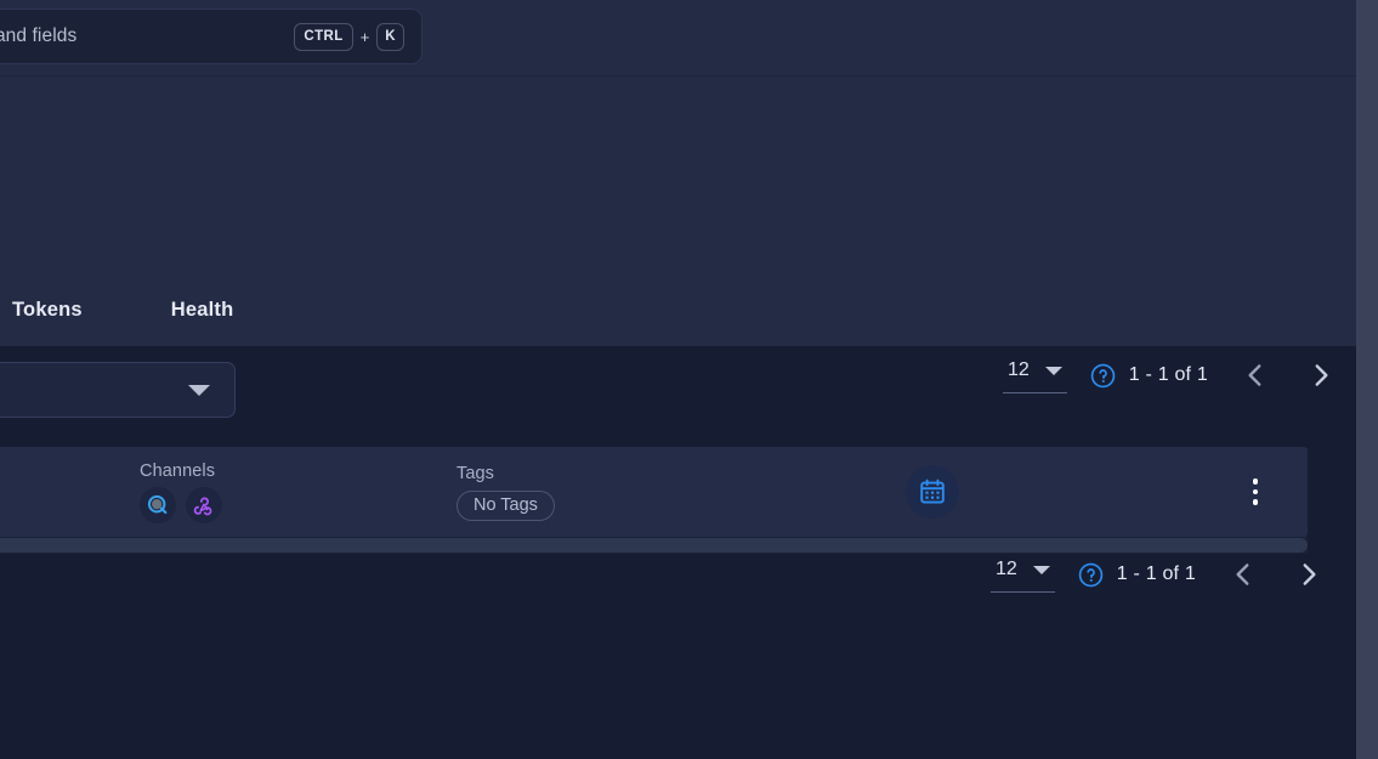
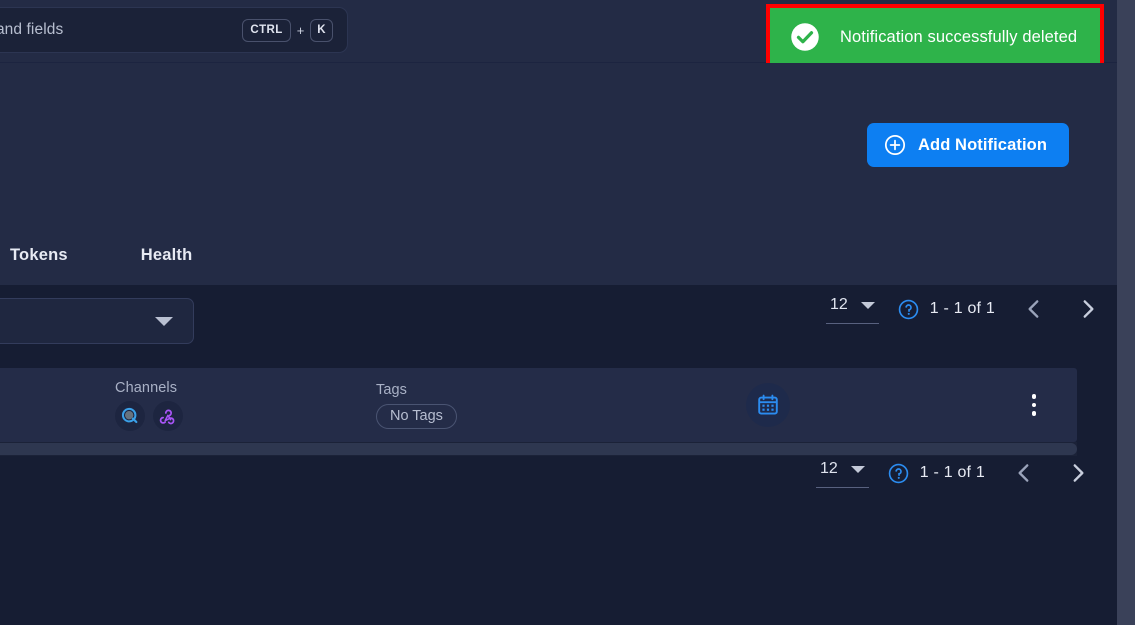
  CTRL
  +
  K
+ Notification successfully deleted
+ Add Notification
  Tokens
  Health
  12
  1 - 1 of 1
  Channels
  Tags
  No Tags
  12
  1 - 1 of 1
